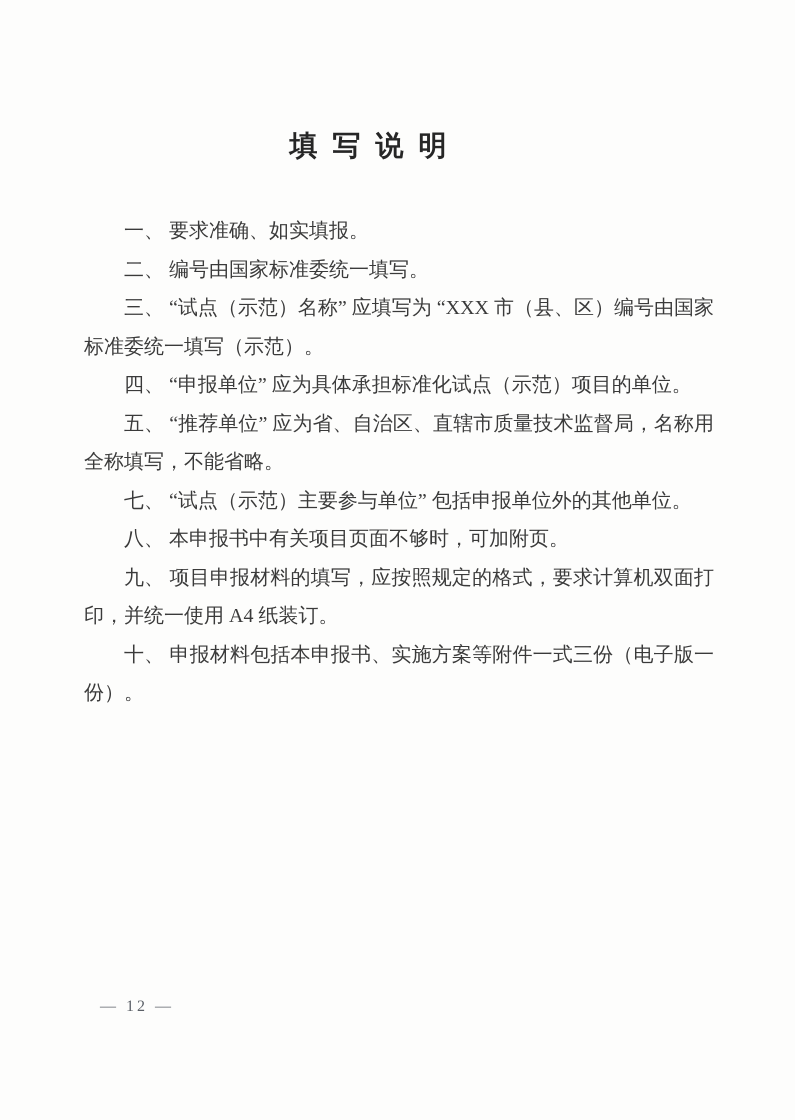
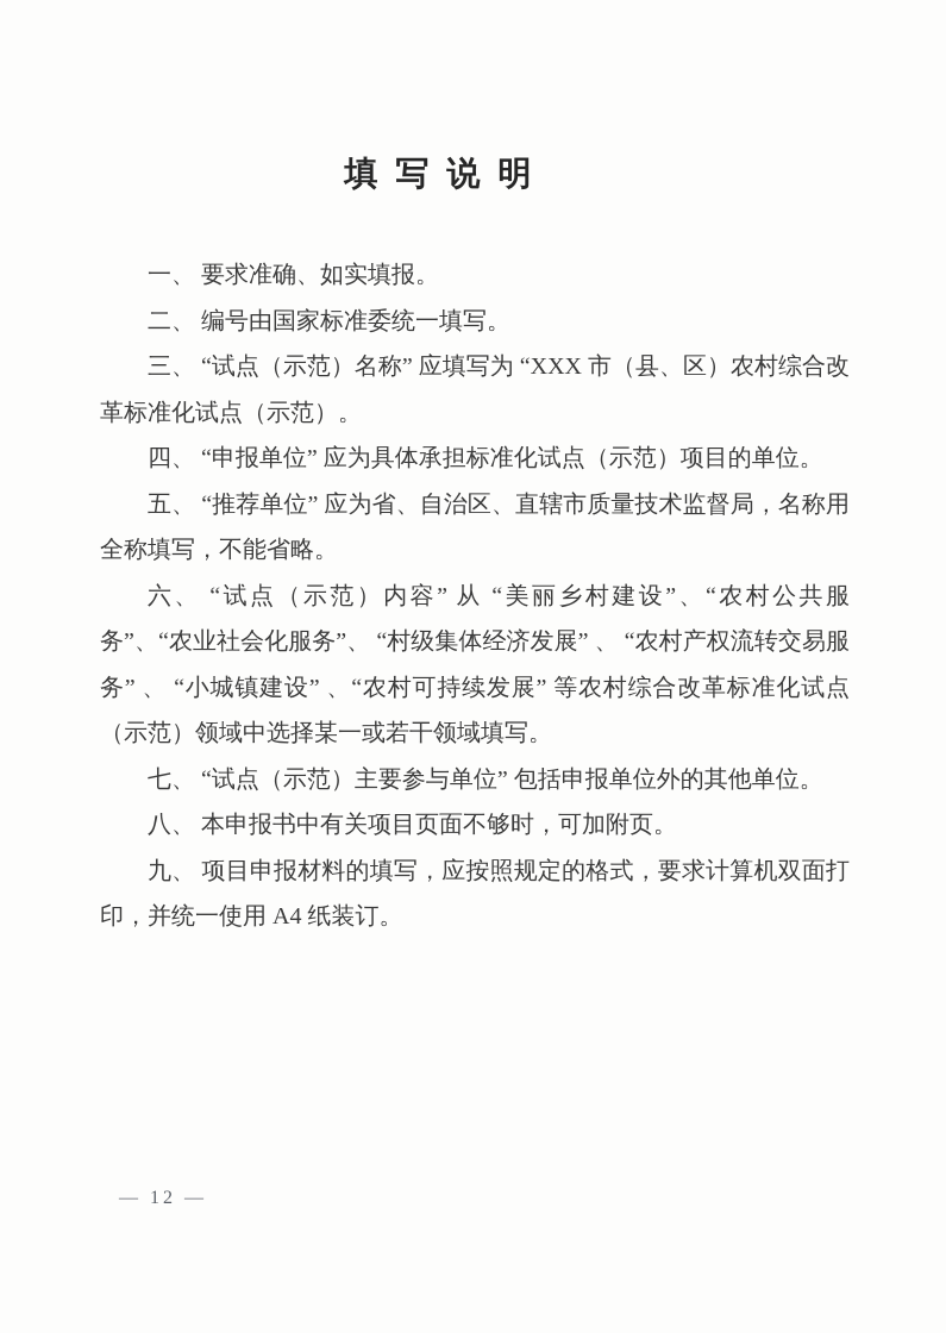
  填 写 说 明
  一、 要求准确、如实填报。
  二、 编号由国家标准委统一填写。
- 三、 “试点（示范）名称” 应填写为 “XXX 市（县、区）编号由国家标准委统一填写（示范）。
+ 三、 “试点（示范）名称” 应填写为 “XXX 市（县、区）农村综合改革标准化试点（示范）。
  四、 “申报单位” 应为具体承担标准化试点（示范）项目的单位。
  五、 “推荐单位” 应为省、自治区、直辖市质量技术监督局，名称用全称填写，不能省略。
+ 六、 “试点（示范）内容” 从 “美丽乡村建设”、“农村公共服务”、“农业社会化服务”、 “村级集体经济发展” 、 “农村产权流转交易服务” 、 “小城镇建设” 、“农村可持续发展” 等农村综合改革标准化试点（示范）领域中选择某一或若干领域填写。
  七、 “试点（示范）主要参与单位” 包括申报单位外的其他单位。
  八、 本申报书中有关项目页面不够时，可加附页。
  九、 项目申报材料的填写，应按照规定的格式，要求计算机双面打印，并统一使用 A4 纸装订。
- 十、 申报材料包括本申报书、实施方案等附件一式三份（电子版一份）。
  — 12 —
